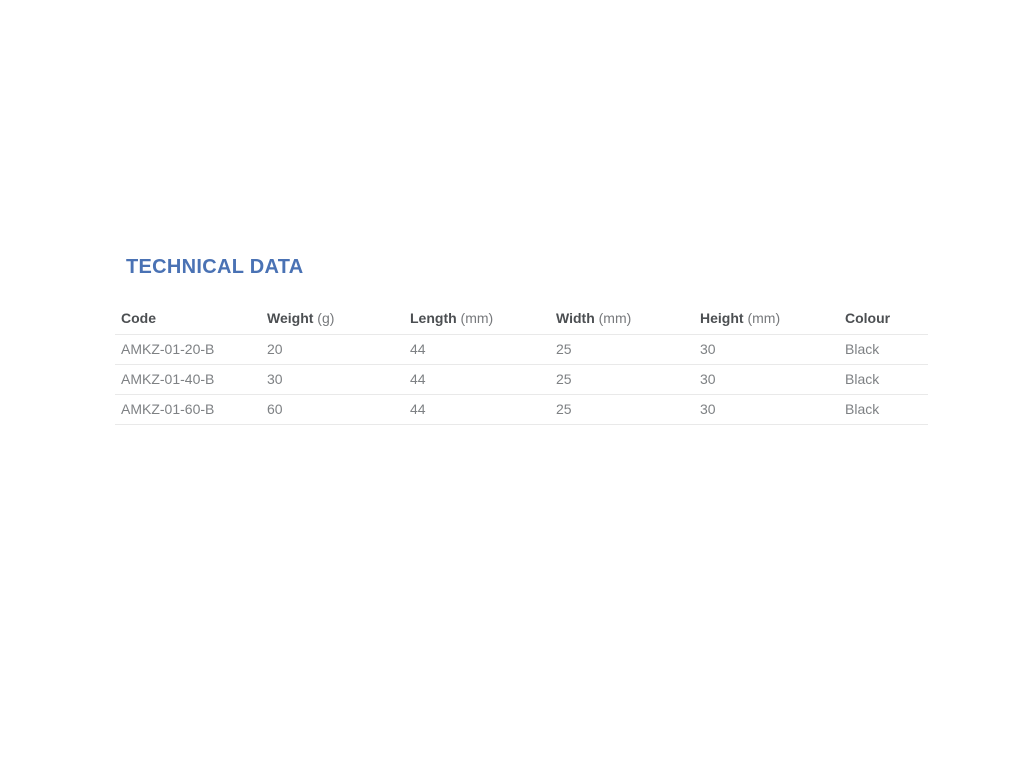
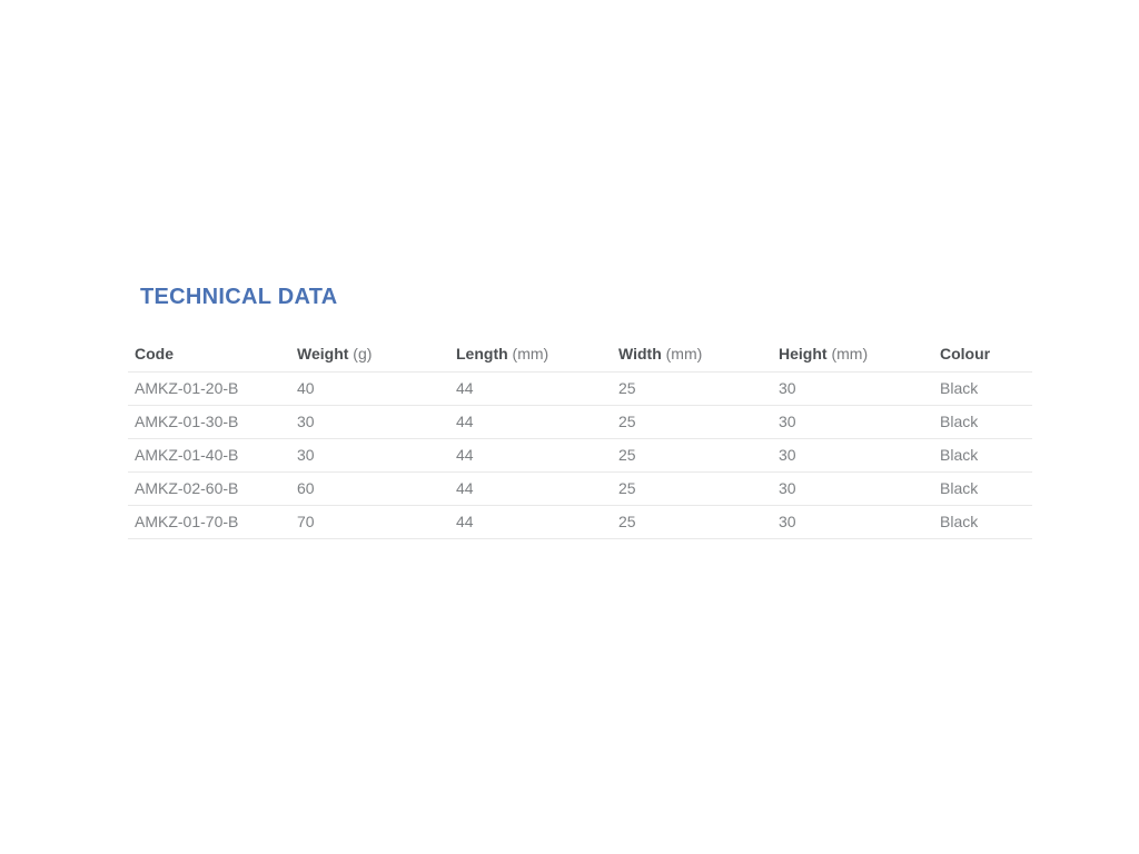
  TECHNICAL DATA
  Code	Weight (g)	Length (mm)	Width (mm)	Height (mm)	Colour
- AMKZ-01-20-B	20	44	25	30	Black
+ AMKZ-01-20-B	40	44	25	30	Black
+ AMKZ-01-30-B	30	44	25	30	Black
  AMKZ-01-40-B	30	44	25	30	Black
- AMKZ-01-60-B	60	44	25	30	Black
+ AMKZ-02-60-B	60	44	25	30	Black
+ AMKZ-01-70-B	70	44	25	30	Black
